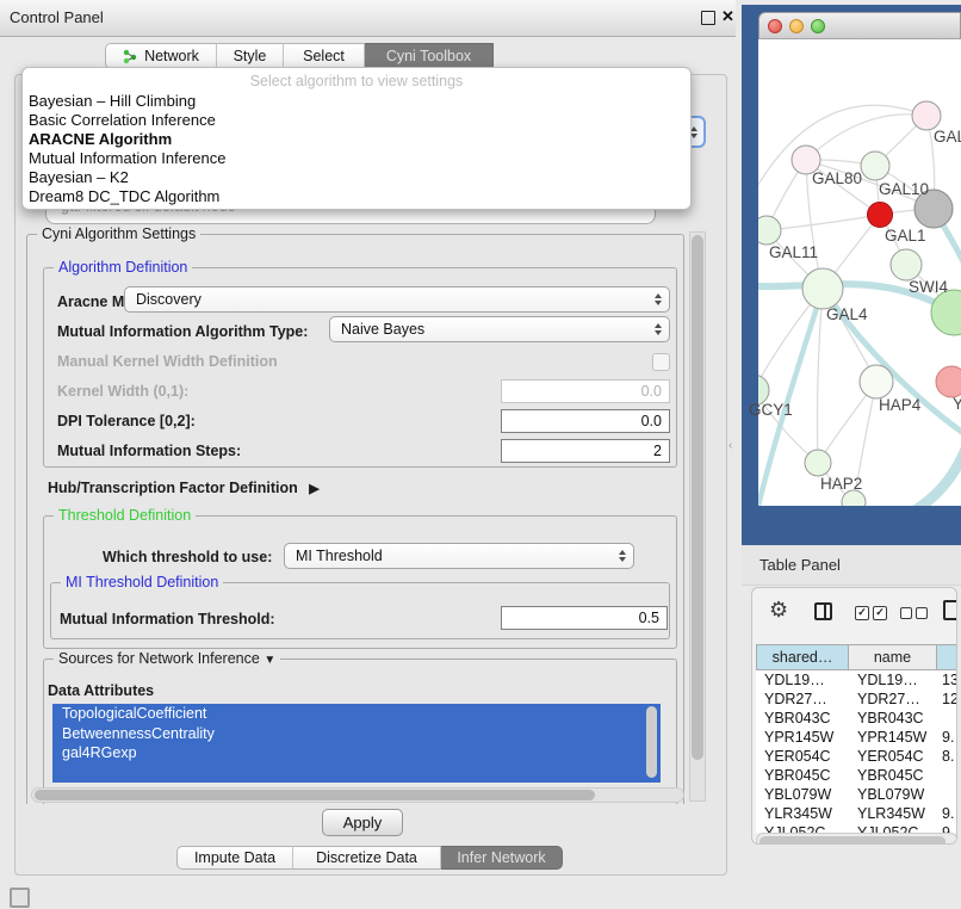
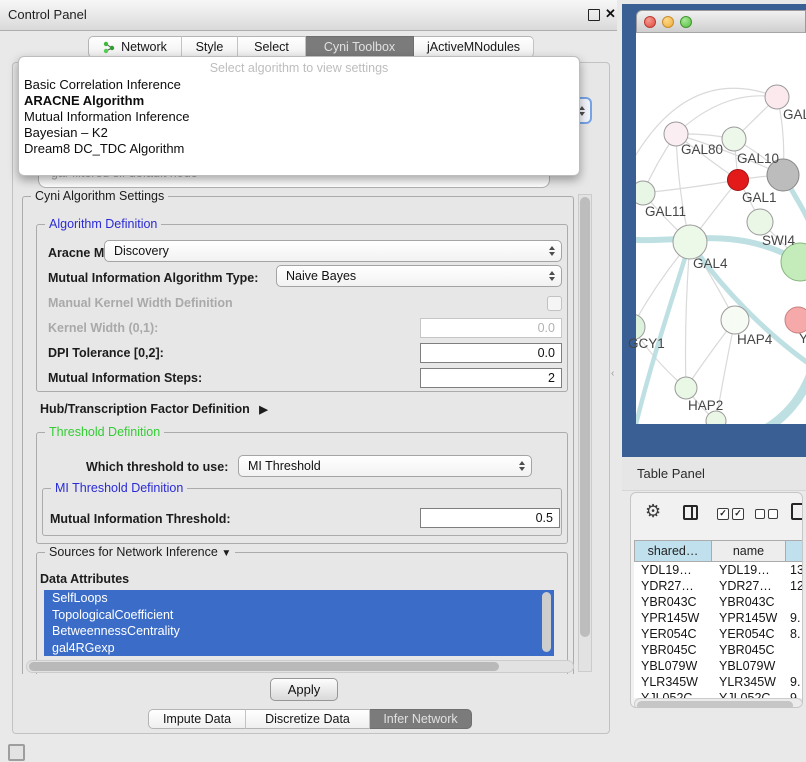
  Control Panel
  ✕
  Network
  Style
  Select
  Cyni Toolbox
+ jActiveMNodules
  Cyni Algorithm Settings
  Algorithm Definition
  Discovery
  Mutual Information Algorithm Type:
  Naive Bayes
  Manual Kernel Width Definition
  Kernel Width (0,1):
  0.0
  DPI Tolerance [0,2]:
  0.0
  Mutual Information Steps:
  2
  Hub/Transcription Factor Definition ▶
  Threshold Definition
  Which threshold to use:
  MI Threshold
  MI Threshold Definition
  Mutual Information Threshold:
  0.5
  Sources for Network Inference ▼
  Data Attributes
+ SelfLoops
  TopologicalCoefficient
  BetweennessCentrality
  gal4RGexp
  Apply
  Impute Data
  Discretize Data
  Infer Network
  Select algorithm to view settings
- Bayesian – Hill Climbing
  Basic Correlation Inference
  ARACNE Algorithm
  Mutual Information Inference
  Bayesian – K2
  Dream8 DC_TDC Algorithm
  ‹
  GAL80
  GAL10
  GAL1
  GAL11
  SWI4
  GAL4
  GCY1
  HAP4
  Y
  HAP2
  Table Panel
  ⚙
  ✓
  ✓
  shared…
  name
  YDL19…
  YDL19…
  13
  YDR27…
  YDR27…
  12
  YBR043C
  YBR043C
  YPR145W
  YPR145W
  9.
  YER054C
  YER054C
  8.
  YBR045C
  YBR045C
  YBL079W
  YBL079W
  YLR345W
  YLR345W
  9.
